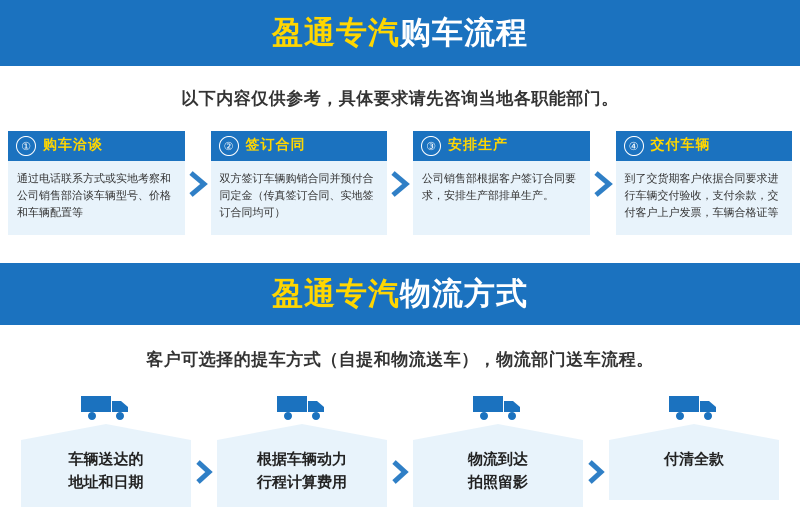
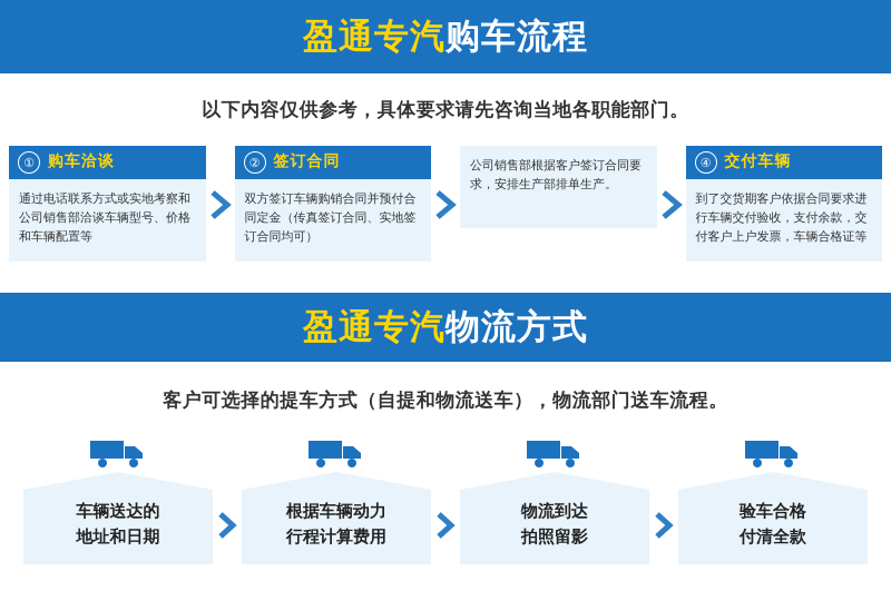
  盈通专汽购车流程
  以下内容仅供参考，具体要求请先咨询当地各职能部门。
  ①
  购车洽谈
  通过电话联系方式或实地考察和公司销售部洽谈车辆型号、价格和车辆配置等
  ②
  签订合同
  双方签订车辆购销合同并预付合同定金（传真签订合同、实地签订合同均可）
- ③
- 安排生产
  公司销售部根据客户签订合同要求，安排生产部排单生产。
  ④
  交付车辆
  到了交货期客户依据合同要求进行车辆交付验收，支付余款，交付客户上户发票，车辆合格证等
  盈通专汽物流方式
  客户可选择的提车方式（自提和物流送车），物流部门送车流程。
  车辆送达的
  地址和日期
  根据车辆动力
  行程计算费用
  物流到达
  拍照留影
+ 验车合格
  付清全款
